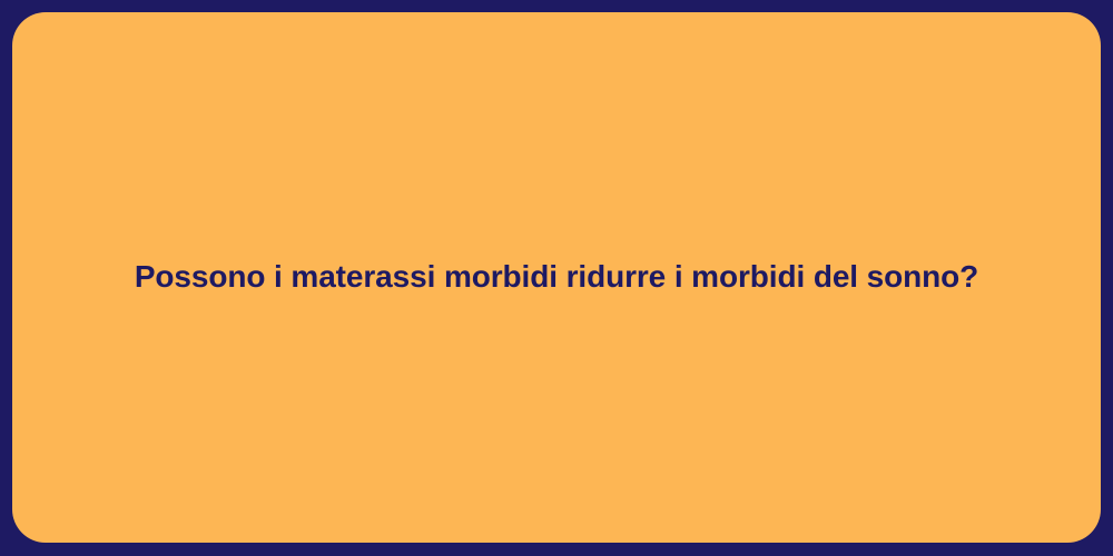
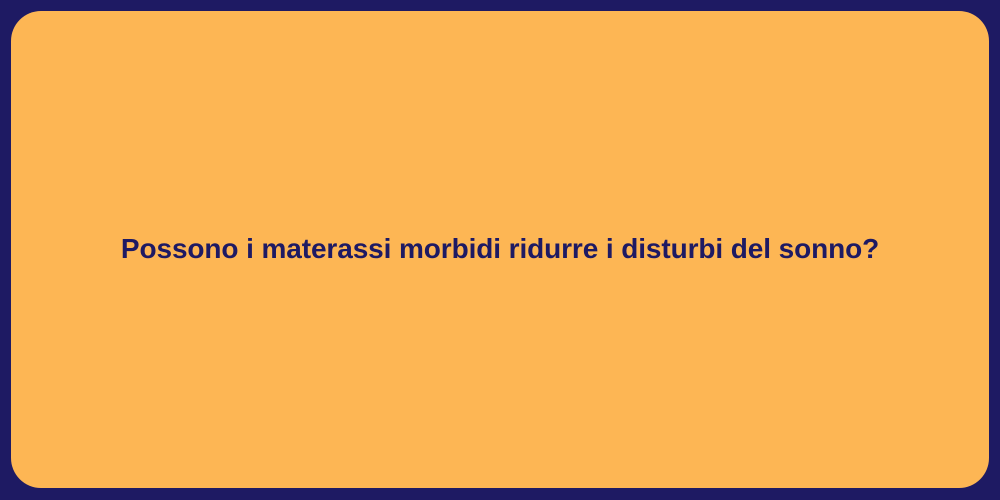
- Possono i materassi morbidi ridurre i morbidi del sonno?
+ Possono i materassi morbidi ridurre i disturbi del sonno?
